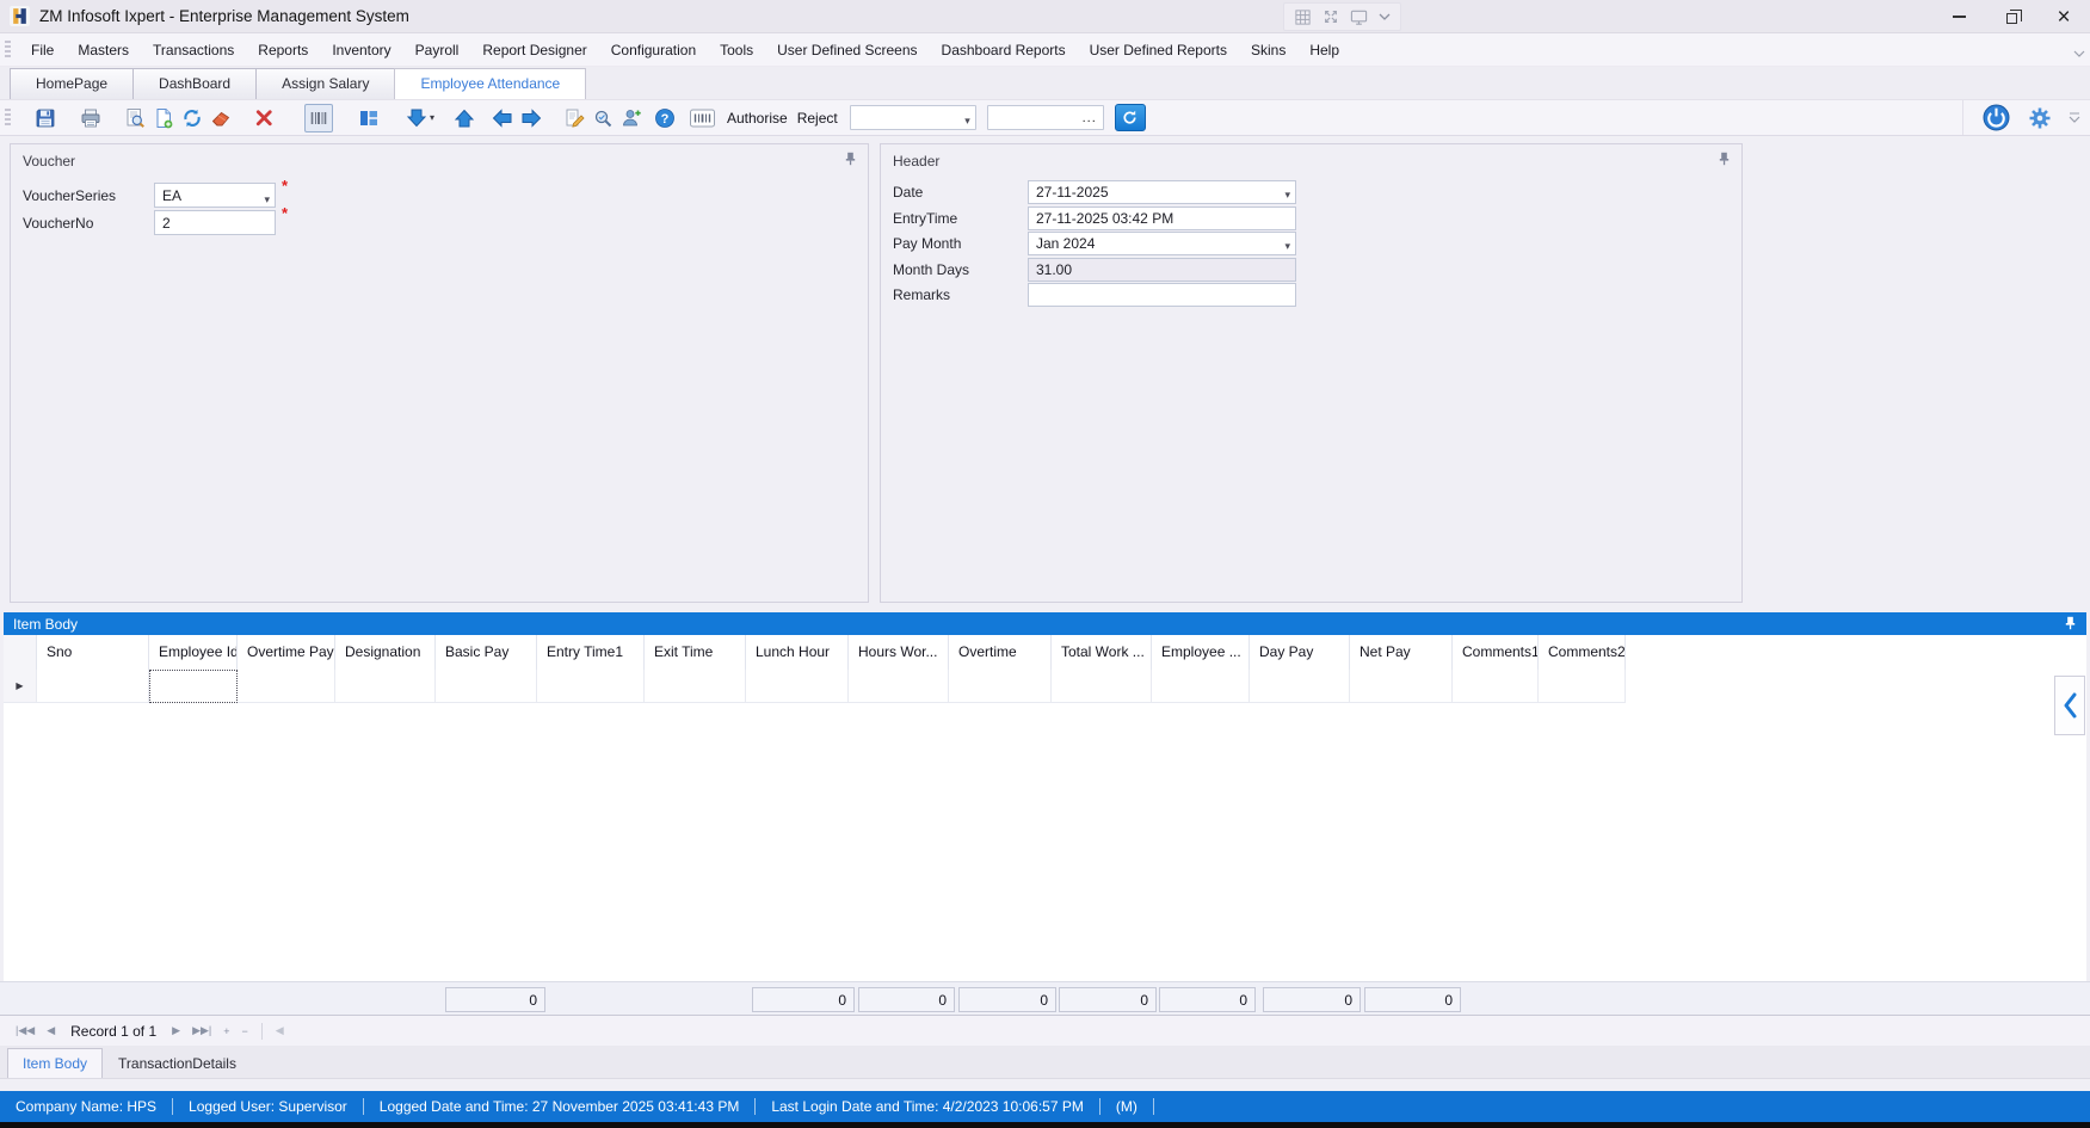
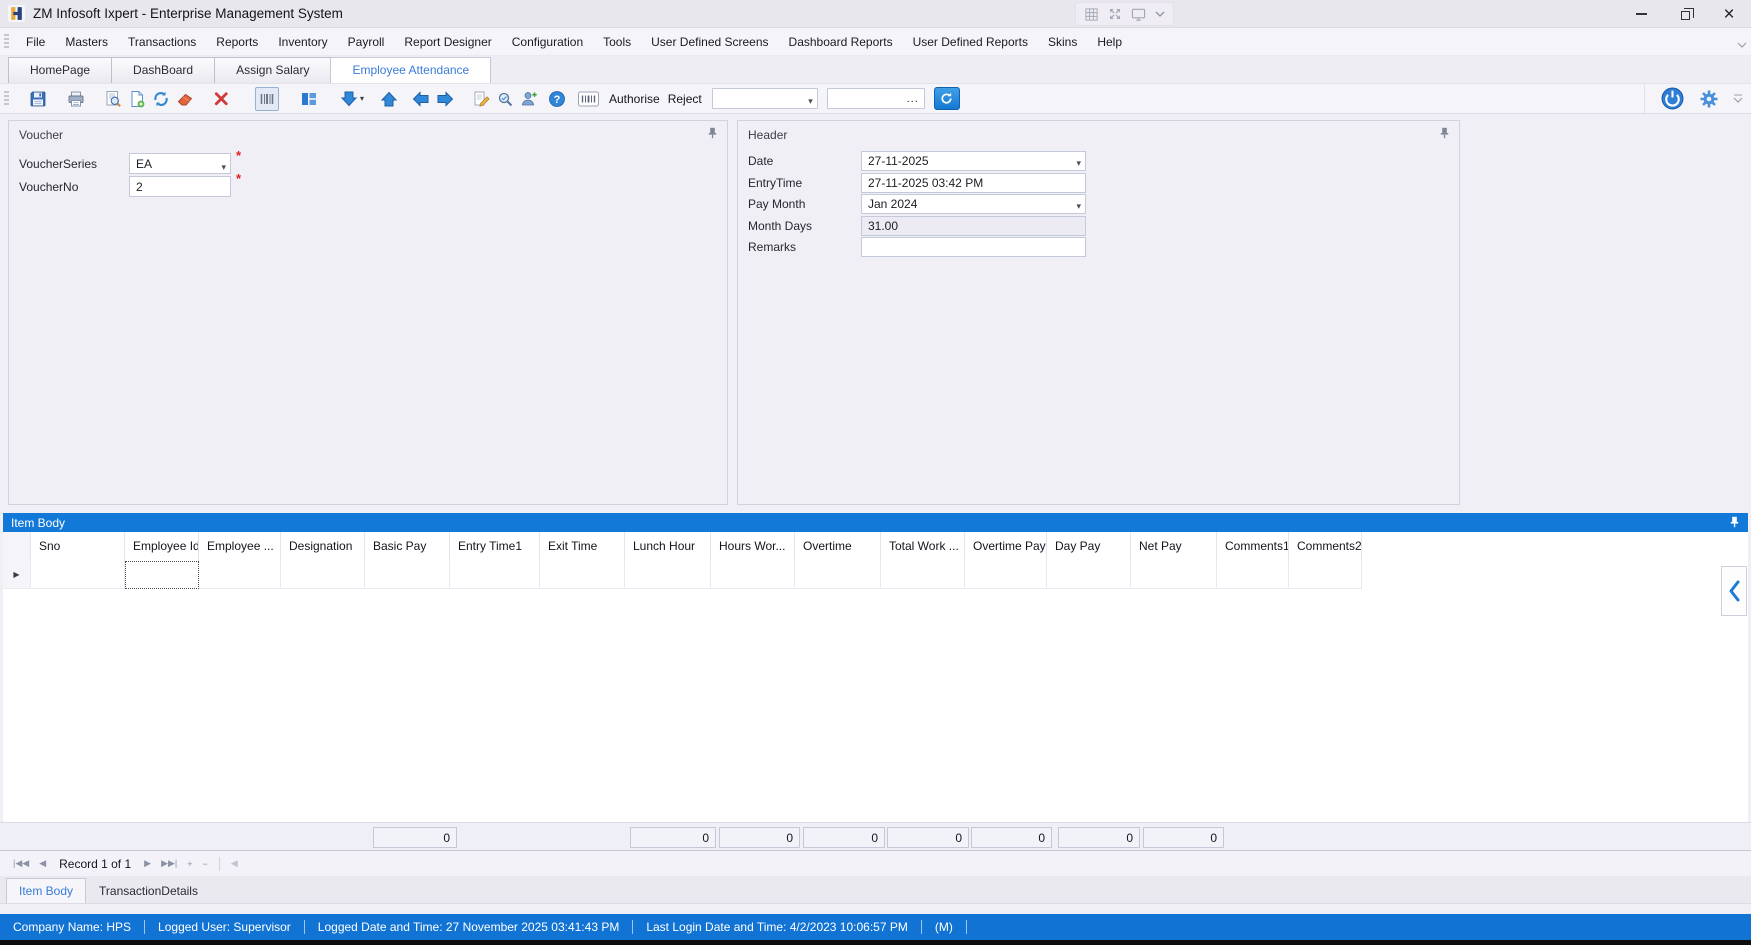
  ZM Infosoft Ixpert - Enterprise Management System
  File
  Masters
  Transactions
  Reports
  Inventory
  Payroll
  Report Designer
  Configuration
  Tools
  User Defined Screens
  Dashboard Reports
  User Defined Reports
  Skins
  Help
  HomePage
  DashBoard
  Assign Salary
  Employee Attendance
  ?
  Authorise
  Reject
  ...
  Voucher
  VoucherSeries
  EA
  *
  VoucherNo
  2
  *
  Header
  Date
  27-11-2025
  EntryTime
  27-11-2025 03:42 PM
  Pay Month
  Jan 2024
  Month Days
  31.00
  Remarks
  Item Body
  Sno
  Employee Id
- Overtime Pay
+ Employee ...
  Designation
  Basic Pay
  Entry Time1
  Exit Time
  Lunch Hour
  Hours Wor...
  Overtime
  Total Work ...
- Employee ...
+ Overtime Pay
  Day Pay
  Net Pay
  Comments1
  Comments2
  0
  0
  0
  0
  0
  0
  0
  0
  |◀◀
  ◀
  Record 1 of 1
  ▶
  ▶▶|
  +
  −
  ◀
  Item Body
  TransactionDetails
  Company Name: HPS
  Logged User: Supervisor
  Logged Date and Time: 27 November 2025 03:41:43 PM
  Last Login Date and Time: 4/2/2023 10:06:57 PM
  (M)
